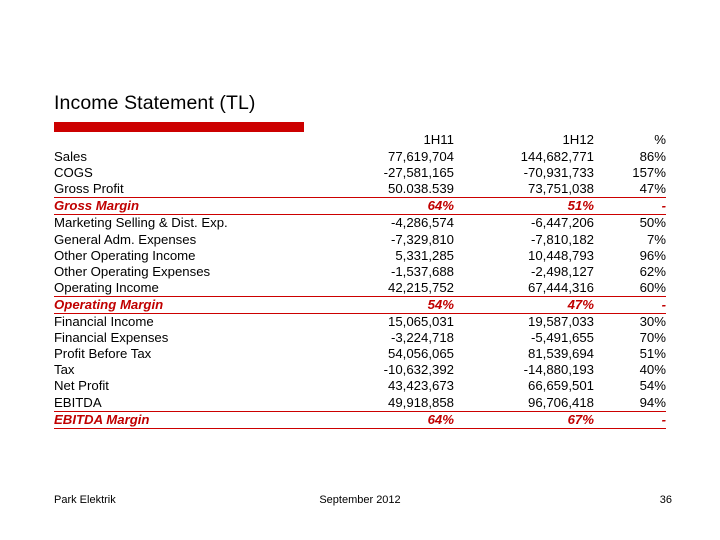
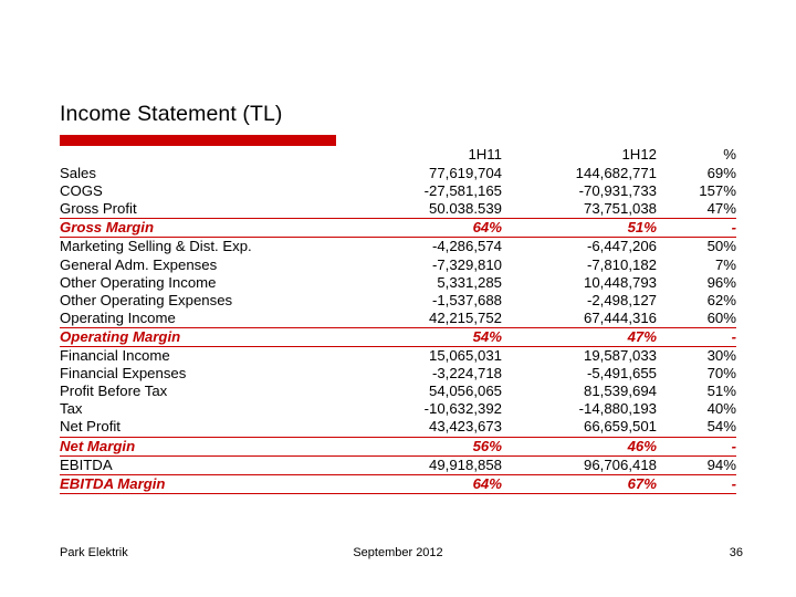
  Income Statement (TL)
  	1H11	1H12	%
- Sales	77,619,704	144,682,771	86%
+ Sales	77,619,704	144,682,771	69%
  COGS	-27,581,165	-70,931,733	157%
  Gross Profit	50.038.539	73,751,038	47%
  Gross Margin	64%	51%	-
  Marketing Selling & Dist. Exp.	-4,286,574	-6,447,206	50%
  General Adm. Expenses	-7,329,810	-7,810,182	7%
  Other Operating Income	5,331,285	10,448,793	96%
  Other Operating Expenses	-1,537,688	-2,498,127	62%
  Operating Income	42,215,752	67,444,316	60%
  Operating Margin	54%	47%	-
  Financial Income	15,065,031	19,587,033	30%
  Financial Expenses	-3,224,718	-5,491,655	70%
  Profit Before Tax	54,056,065	81,539,694	51%
  Tax	-10,632,392	-14,880,193	40%
  Net Profit	43,423,673	66,659,501	54%
+ Net Margin	56%	46%	-
  EBITDA	49,918,858	96,706,418	94%
  EBITDA Margin	64%	67%	-
  Park Elektrik
  September 2012
  36
